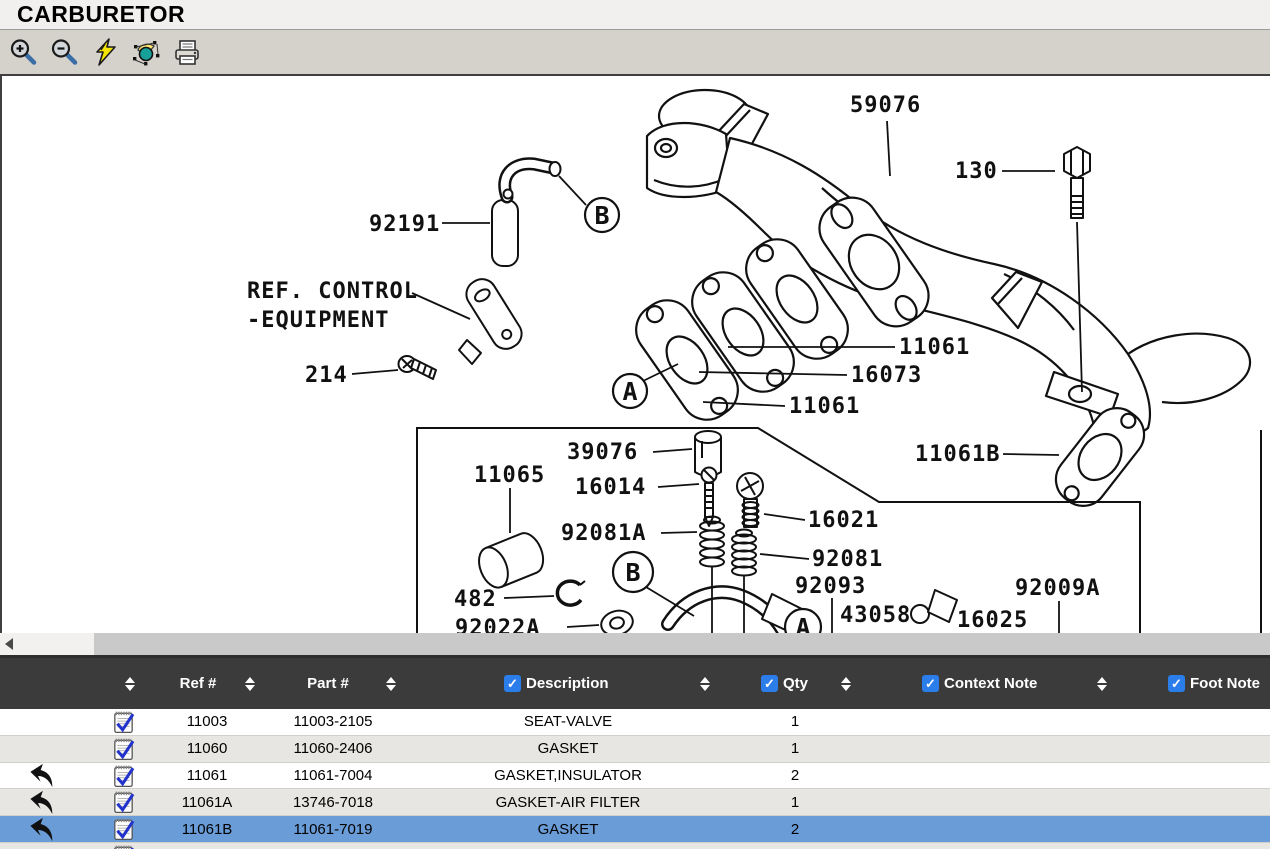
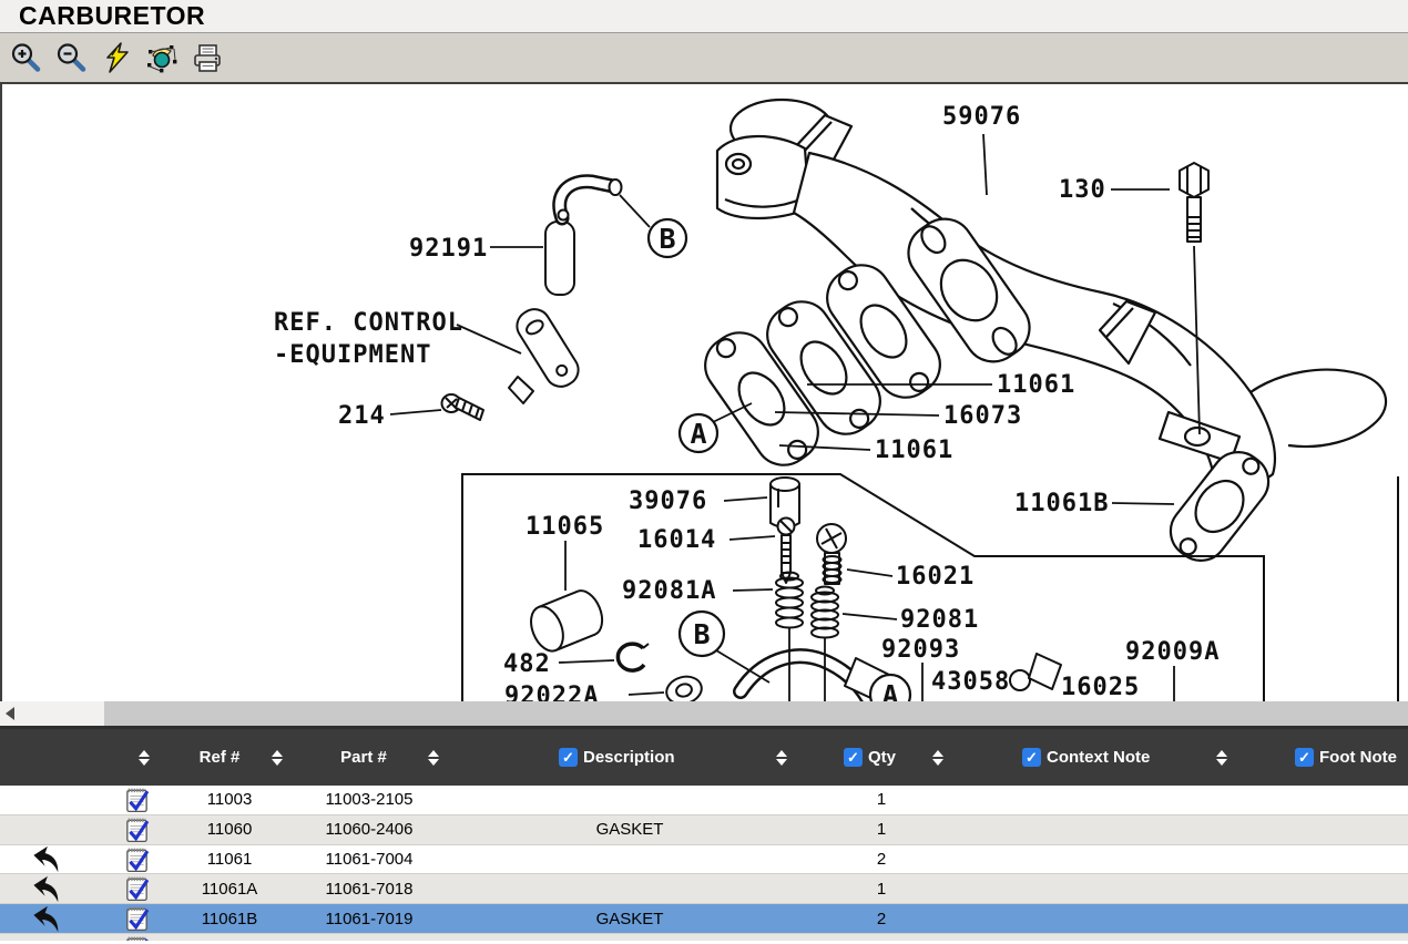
  CARBURETOR
  B
  A
  B
  A
  59076
  130
  92191
  REF. CONTROL
  -EQUIPMENT
  214
  11061
  16073
  11061
  11061B
  39076
  11065
  16014
  92081A
  16021
  92081
  92093
  43058
  92009A
  16025
  482
  92022A
  Ref #
  Part #
  Description
  Qty
  Context Note
  Foot Note
  11003
  11003-2105
- SEAT-VALVE
  1
  11060
  11060-2406
  GASKET
  1
  11061
  11061-7004
- GASKET,INSULATOR
  2
  11061A
- 13746-7018
+ 11061-7018
- GASKET-AIR FILTER
  1
  11061B
  11061-7019
  GASKET
  2
